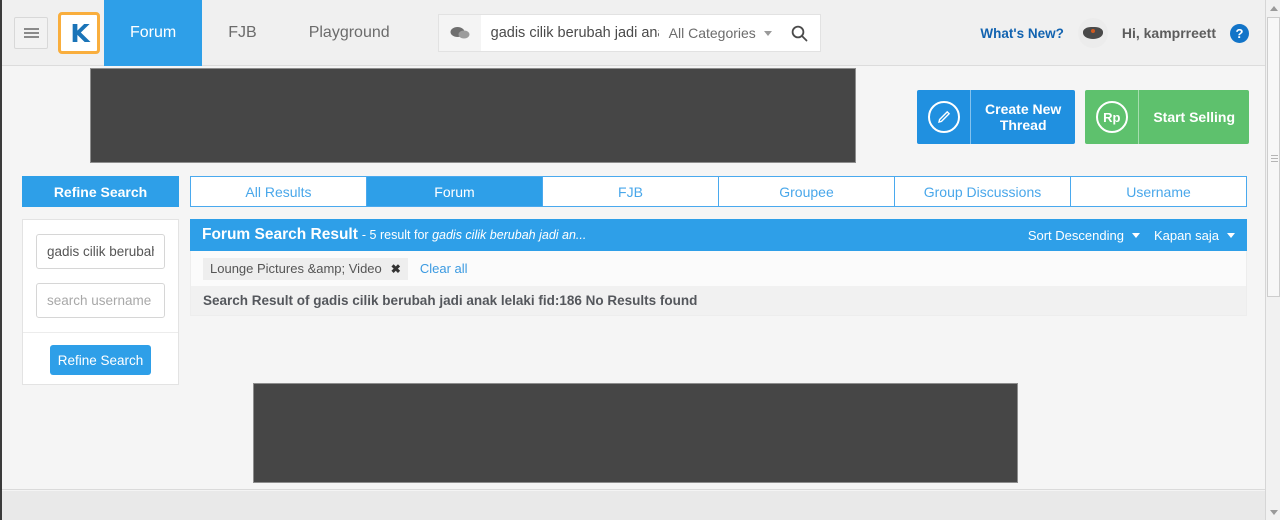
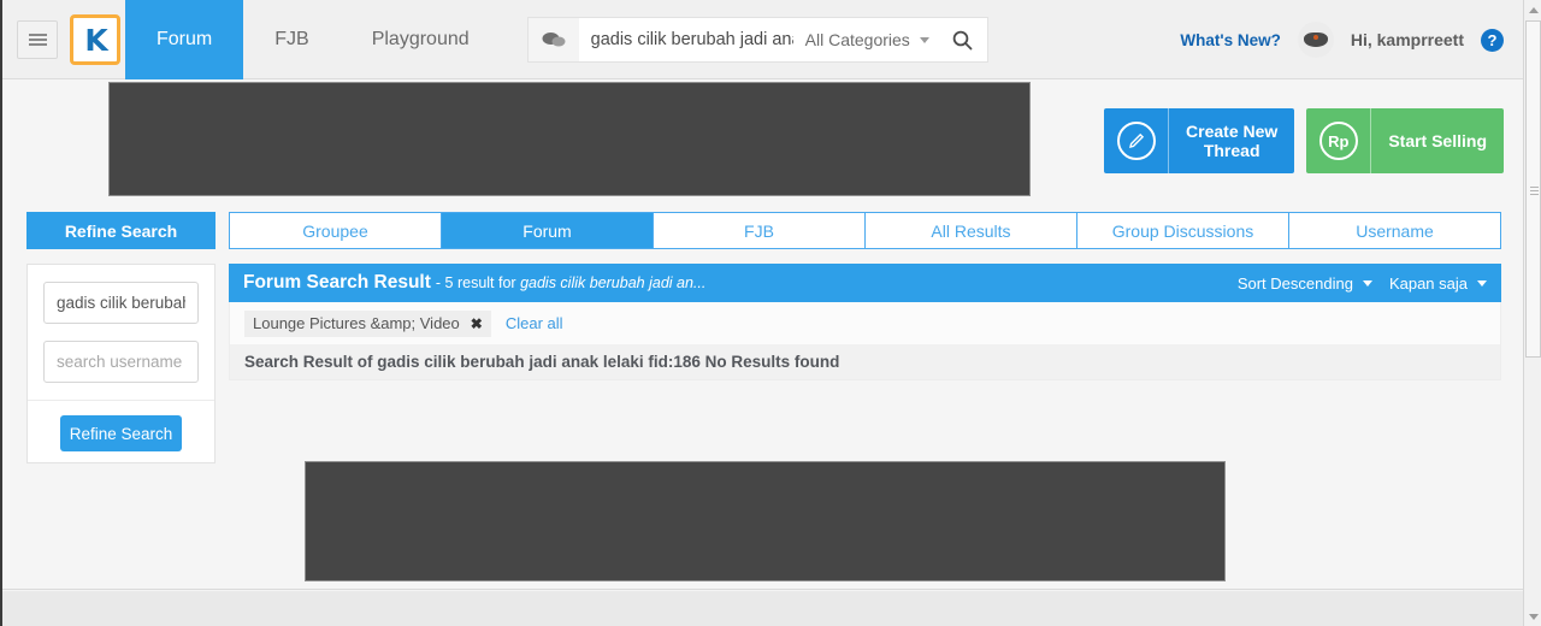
  K
  Forum
  FJB
  Playground
  gadis cilik berubah jadi an
  All Categories
  What's New?
  Hi, kamprreett
  ?
  Create New
  Thread
  Rp
  Start Selling
  Refine Search
- All Results
+ Groupee
  Forum
  FJB
- Groupee
+ All Results
  Group Discussions
  Username
  gadis cilik beruba
  search username
  Refine Search
  Forum Search Result
  - 5 result for gadis cilik berubah jadi an...
  Sort Descending
  Kapan saja
  Lounge Pictures &amp; Video
  ✖
  Clear all
  Search Result of gadis cilik berubah jadi anak lelaki fid:186 No Results found
